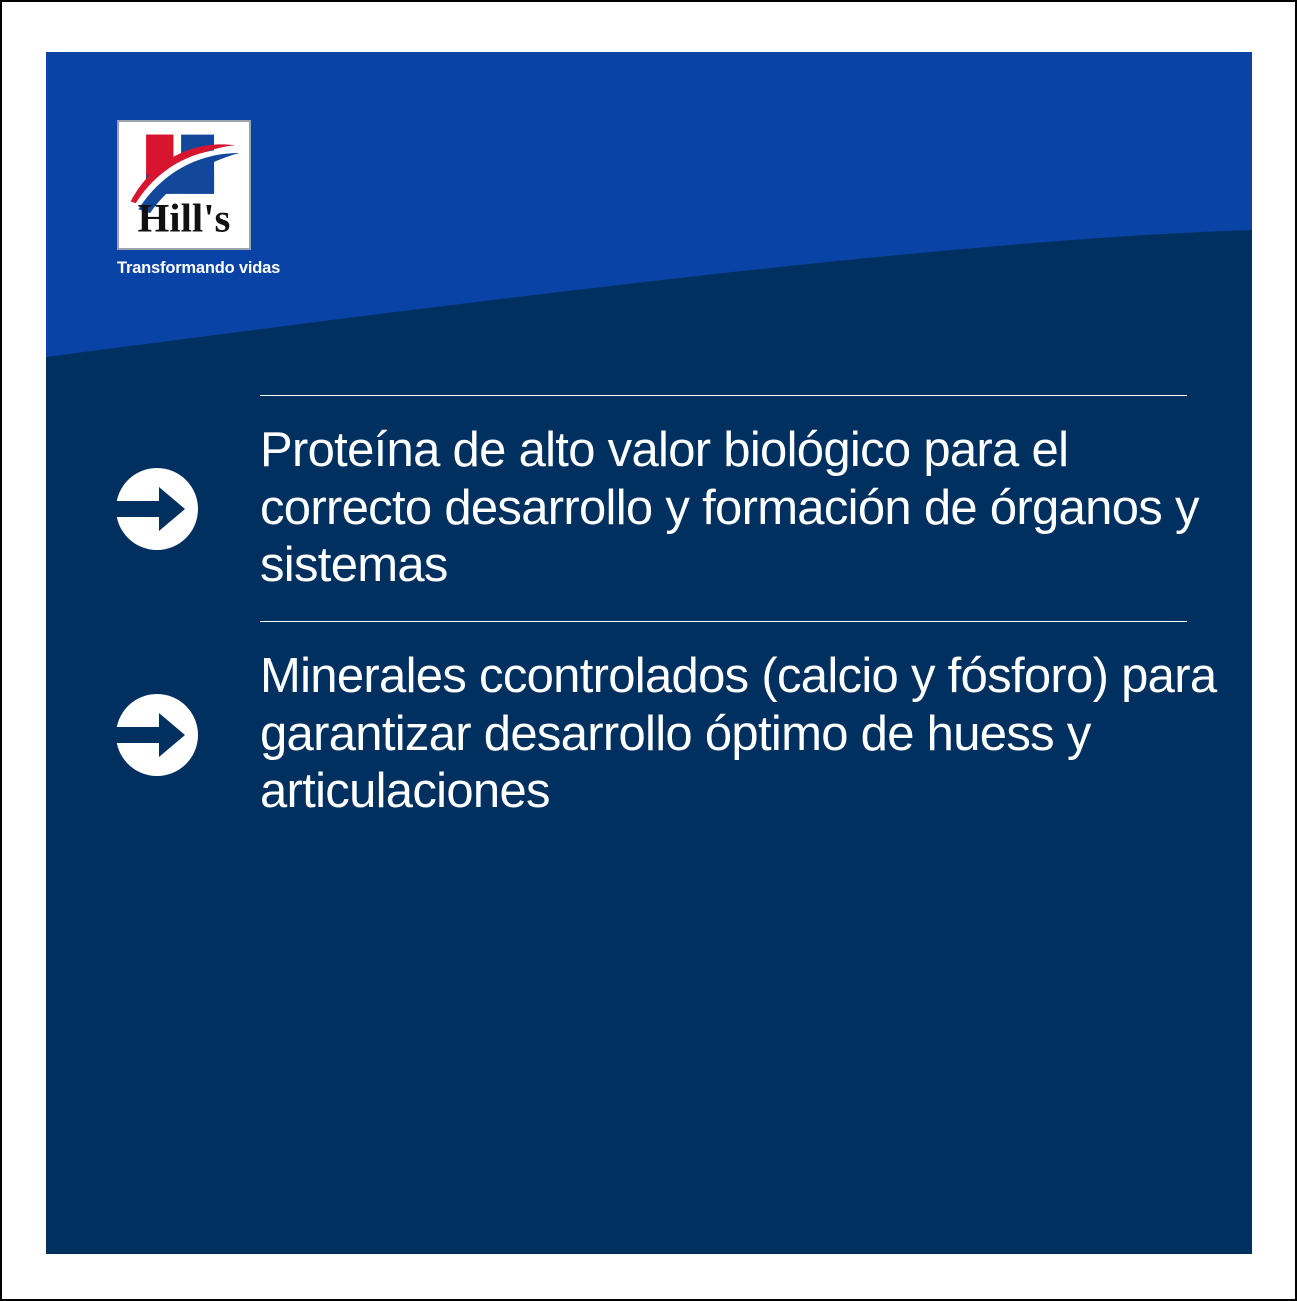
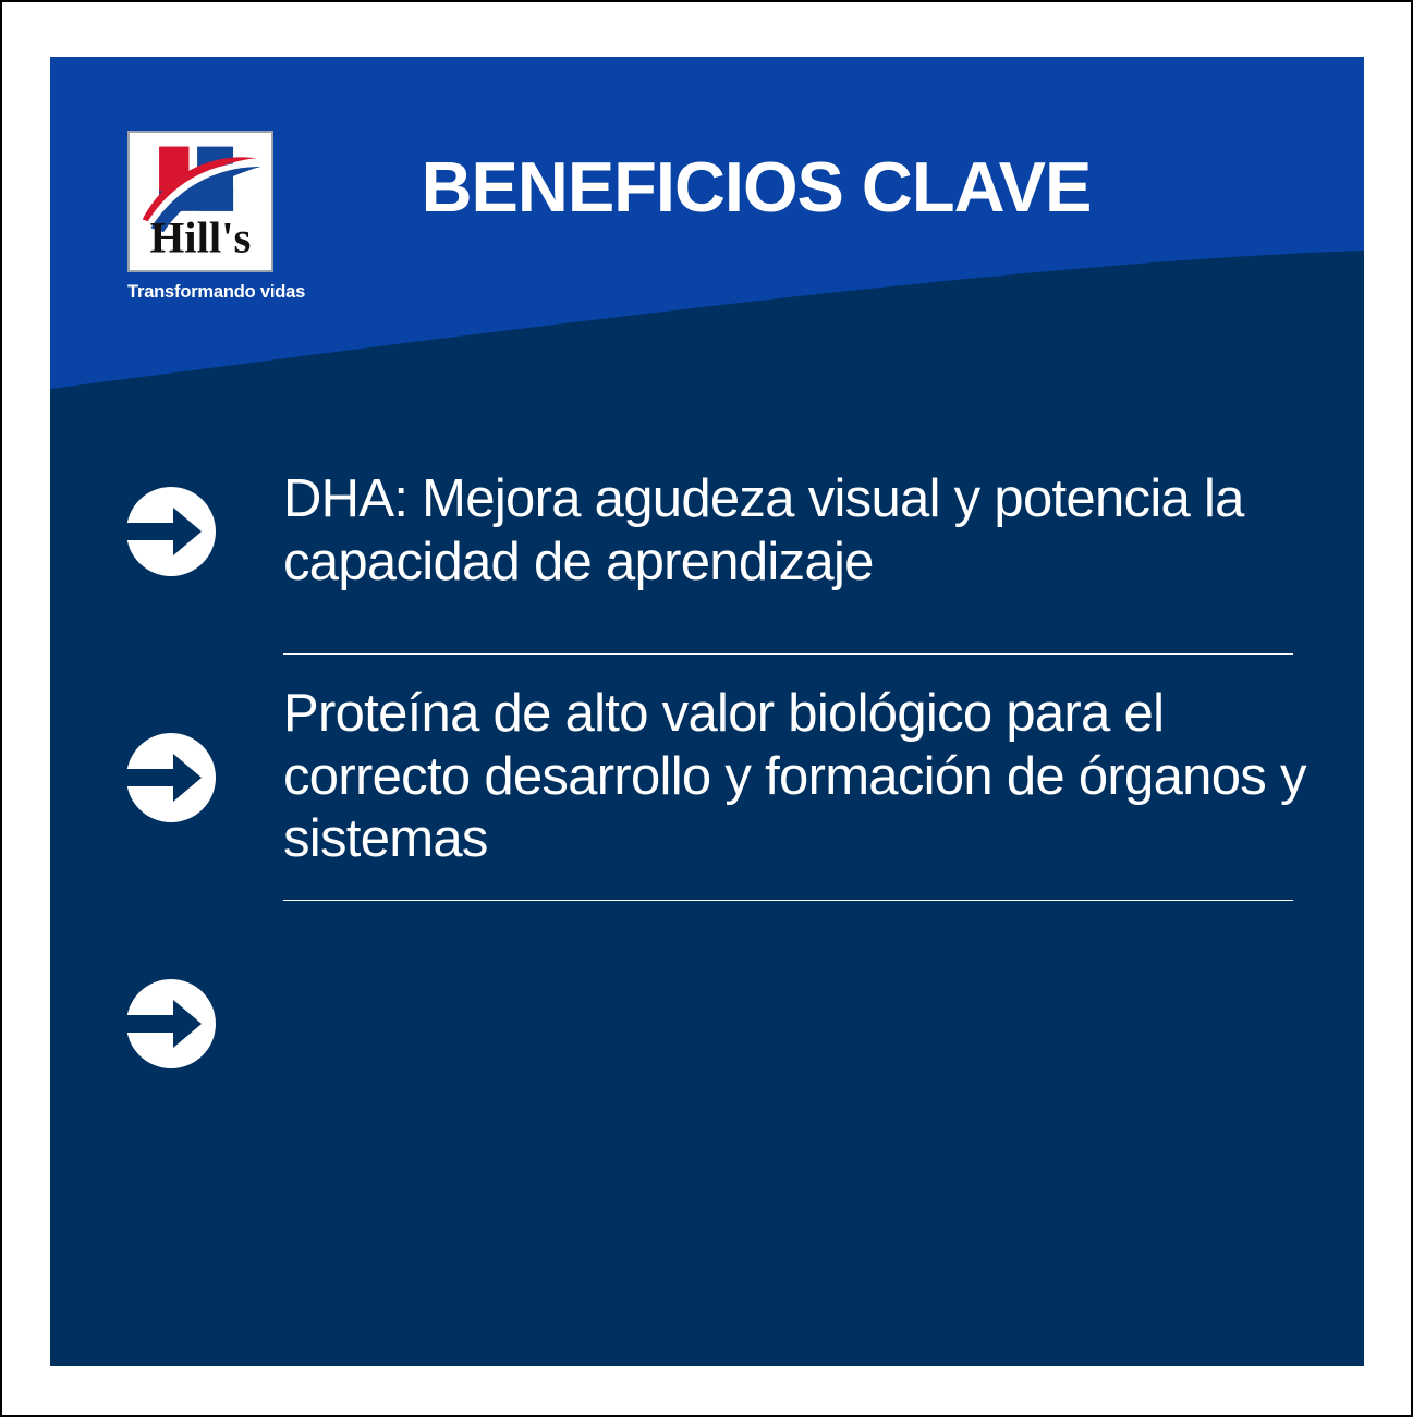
  Hill's
  Transformando vidas
+ BENEFICIOS CLAVE
+ DHA: Mejora agudeza visual y potencia la capacidad de aprendizaje
  Proteína de alto valor biológico para el correcto desarrollo y formación de órganos y sistemas
- Minerales ccontrolados (calcio y fósforo) para garantizar desarrollo óptimo de huess y articulaciones
